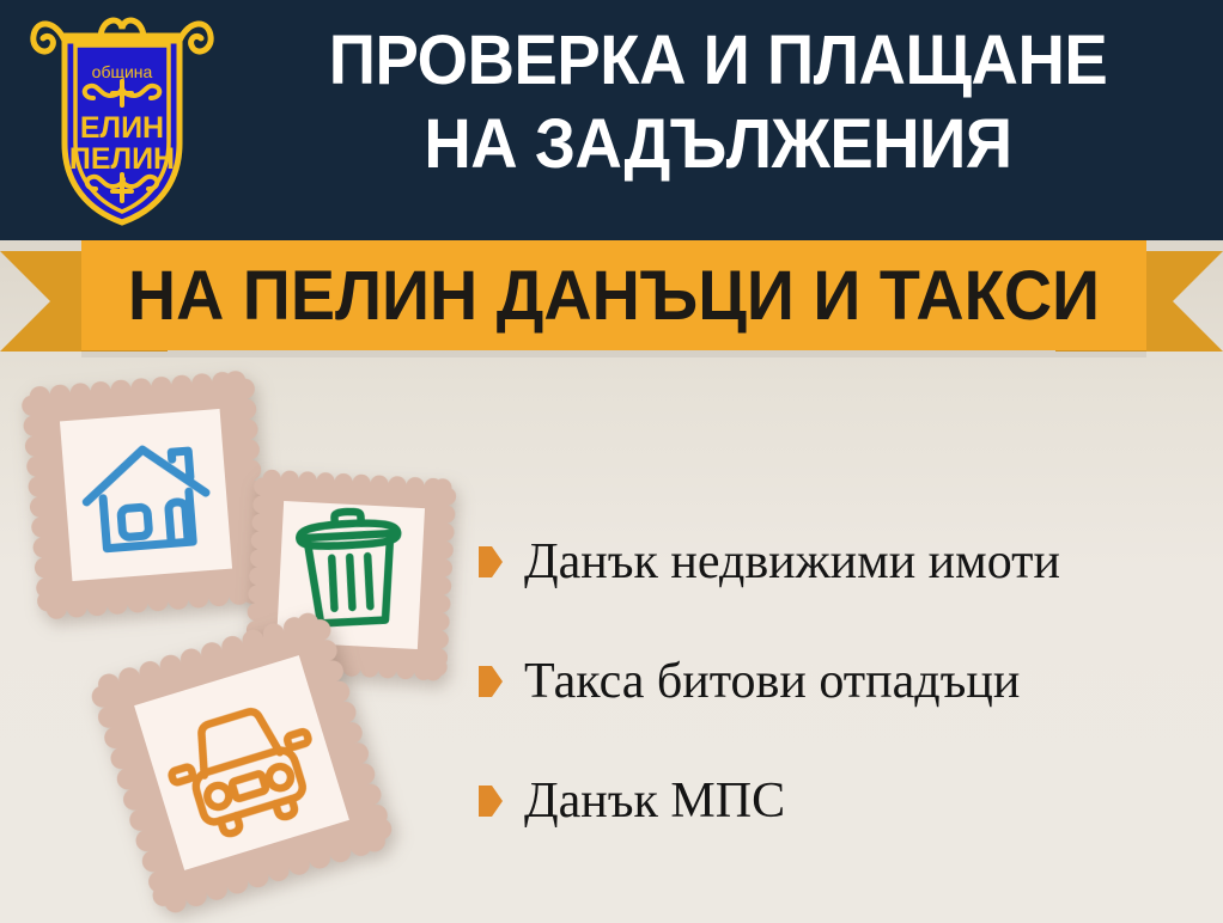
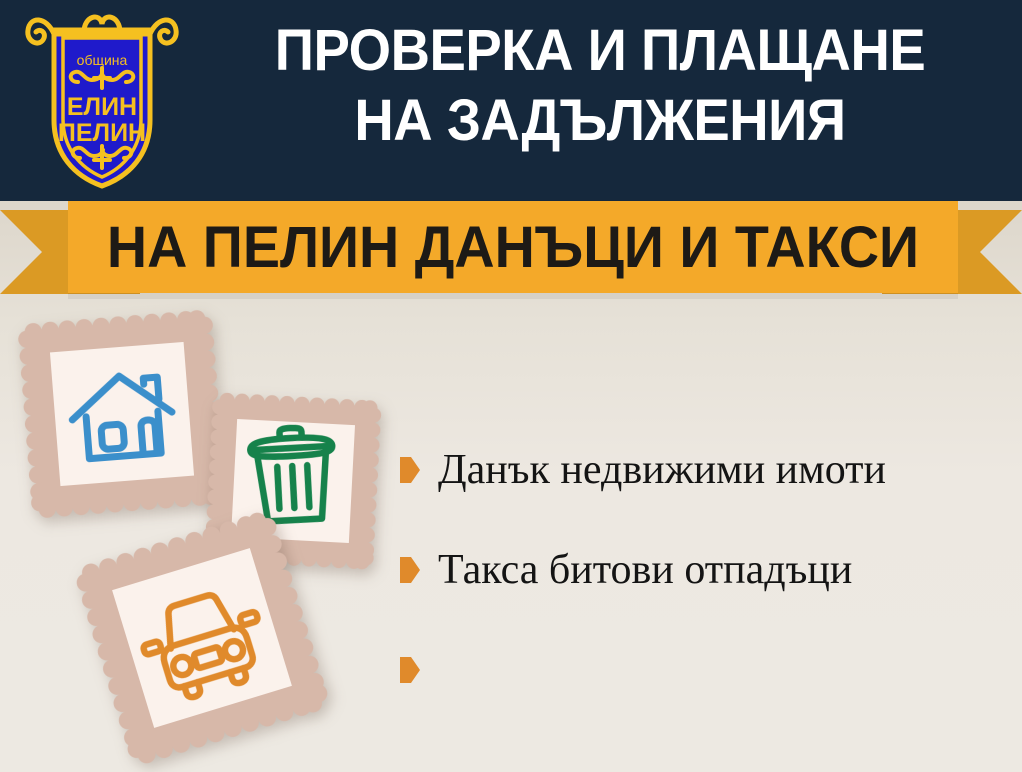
  община
  ЕЛИН
  ПЕЛИН
  ПРОВЕРКА И ПЛАЩАНЕ
  НА ЗАДЪЛЖЕНИЯ
  НА ПЕЛИН ДАНЪЦИ И ТАКСИ
  Данък недвижими имоти
  Такса битови отпадъци
- Данък МПС
